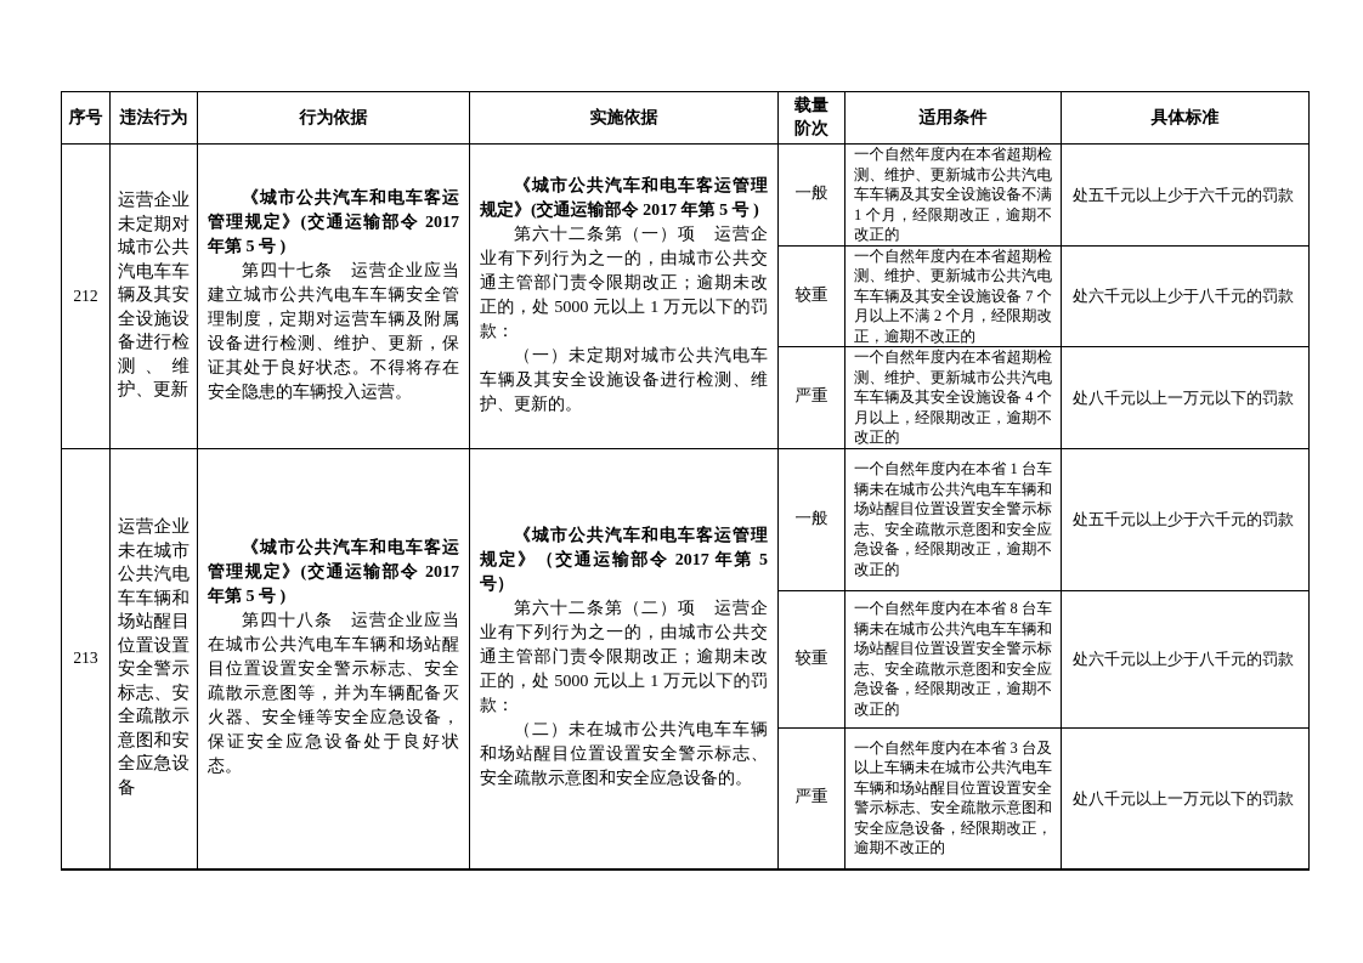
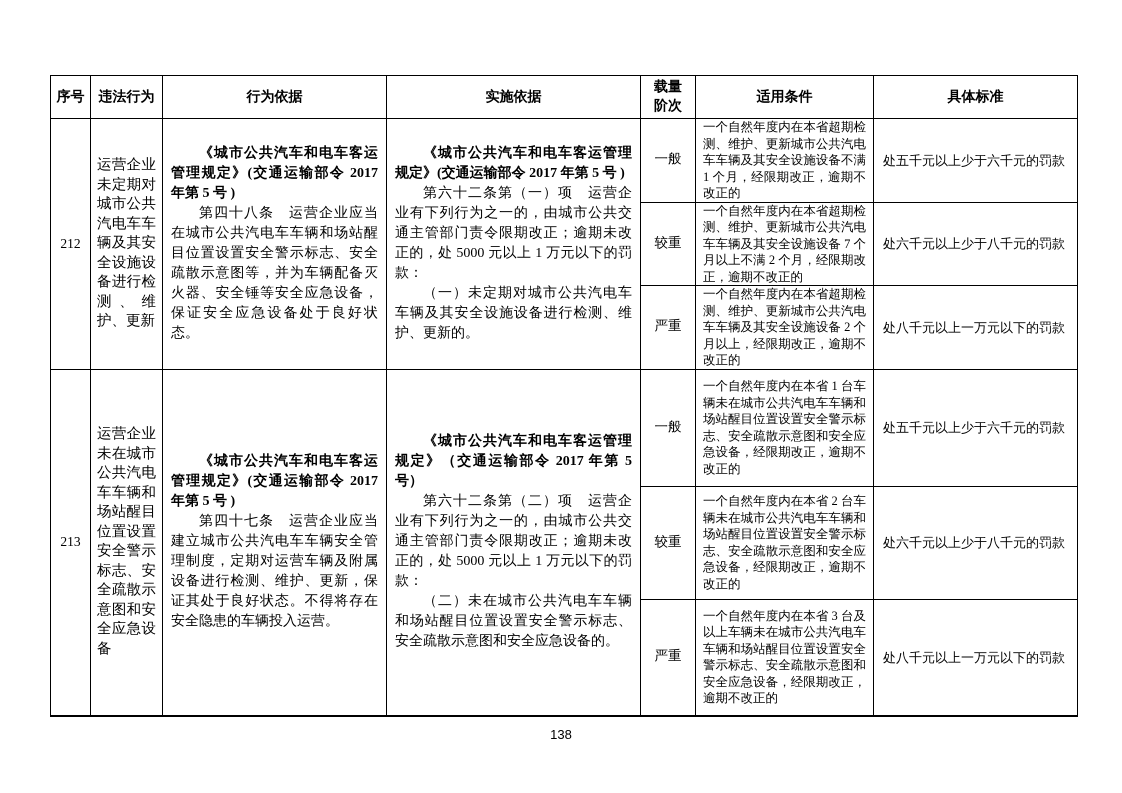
  序号	违法行为	行为依据	实施依据	载量阶次	适用条件	具体标准
- 212	运营企业未定期对城市公共汽电车车辆及其安全设施设备进行检测、维护、更新	《城市公共汽车和电车客运管理规定》(交通运输部令 2017 年第 5 号 ) 第四十七条 运营企业应当建立城市公共汽电车车辆安全管理制度，定期对运营车辆及附属设备进行检测、维护、更新，保证其处于良好状态。不得将存在安全隐患的车辆投入运营。	《城市公共汽车和电车客运管理规定》(交通运输部令 2017 年第 5 号 ) 第六十二条第（一）项 运营企业有下列行为之一的，由城市公共交通主管部门责令限期改正；逾期未改正的，处 5000 元以上 1 万元以下的罚款： （一）未定期对城市公共汽电车车辆及其安全设施设备进行检测、维护、更新的。	一般	一个自然年度内在本省超期检测、维护、更新城市公共汽电车车辆及其安全设施设备不满 1 个月，经限期改正，逾期不改正的	处五千元以上少于六千元的罚款
+ 212	运营企业未定期对城市公共汽电车车辆及其安全设施设备进行检测、维护、更新	《城市公共汽车和电车客运管理规定》(交通运输部令 2017 年第 5 号 ) 第四十八条 运营企业应当在城市公共汽电车车辆和场站醒目位置设置安全警示标志、安全疏散示意图等，并为车辆配备灭火器、安全锤等安全应急设备，保证安全应急设备处于良好状态。	《城市公共汽车和电车客运管理规定》(交通运输部令 2017 年第 5 号 ) 第六十二条第（一）项 运营企业有下列行为之一的，由城市公共交通主管部门责令限期改正；逾期未改正的，处 5000 元以上 1 万元以下的罚款： （一）未定期对城市公共汽电车车辆及其安全设施设备进行检测、维护、更新的。	一般	一个自然年度内在本省超期检测、维护、更新城市公共汽电车车辆及其安全设施设备不满 1 个月，经限期改正，逾期不改正的	处五千元以上少于六千元的罚款
  较重	一个自然年度内在本省超期检测、维护、更新城市公共汽电车车辆及其安全设施设备 7 个月以上不满 2 个月，经限期改正，逾期不改正的	处六千元以上少于八千元的罚款
- 严重	一个自然年度内在本省超期检测、维护、更新城市公共汽电车车辆及其安全设施设备 4 个月以上，经限期改正，逾期不改正的	处八千元以上一万元以下的罚款
+ 严重	一个自然年度内在本省超期检测、维护、更新城市公共汽电车车辆及其安全设施设备 2 个月以上，经限期改正，逾期不改正的	处八千元以上一万元以下的罚款
- 213	运营企业未在城市公共汽电车车辆和场站醒目位置设置安全警示标志、安全疏散示意图和安全应急设备	《城市公共汽车和电车客运管理规定》(交通运输部令 2017 年第 5 号 ) 第四十八条 运营企业应当在城市公共汽电车车辆和场站醒目位置设置安全警示标志、安全疏散示意图等，并为车辆配备灭火器、安全锤等安全应急设备，保证安全应急设备处于良好状态。	《城市公共汽车和电车客运管理规定》（交通运输部令 2017 年第 5 号） 第六十二条第（二）项 运营企业有下列行为之一的，由城市公共交通主管部门责令限期改正；逾期未改正的，处 5000 元以上 1 万元以下的罚款： （二）未在城市公共汽电车车辆和场站醒目位置设置安全警示标志、安全疏散示意图和安全应急设备的。	一般	一个自然年度内在本省 1 台车辆未在城市公共汽电车车辆和场站醒目位置设置安全警示标志、安全疏散示意图和安全应急设备，经限期改正，逾期不改正的	处五千元以上少于六千元的罚款
+ 213	运营企业未在城市公共汽电车车辆和场站醒目位置设置安全警示标志、安全疏散示意图和安全应急设备	《城市公共汽车和电车客运管理规定》(交通运输部令 2017 年第 5 号 ) 第四十七条 运营企业应当建立城市公共汽电车车辆安全管理制度，定期对运营车辆及附属设备进行检测、维护、更新，保证其处于良好状态。不得将存在安全隐患的车辆投入运营。	《城市公共汽车和电车客运管理规定》（交通运输部令 2017 年第 5 号） 第六十二条第（二）项 运营企业有下列行为之一的，由城市公共交通主管部门责令限期改正；逾期未改正的，处 5000 元以上 1 万元以下的罚款： （二）未在城市公共汽电车车辆和场站醒目位置设置安全警示标志、安全疏散示意图和安全应急设备的。	一般	一个自然年度内在本省 1 台车辆未在城市公共汽电车车辆和场站醒目位置设置安全警示标志、安全疏散示意图和安全应急设备，经限期改正，逾期不改正的	处五千元以上少于六千元的罚款
- 较重	一个自然年度内在本省 8 台车辆未在城市公共汽电车车辆和场站醒目位置设置安全警示标志、安全疏散示意图和安全应急设备，经限期改正，逾期不改正的	处六千元以上少于八千元的罚款
+ 较重	一个自然年度内在本省 2 台车辆未在城市公共汽电车车辆和场站醒目位置设置安全警示标志、安全疏散示意图和安全应急设备，经限期改正，逾期不改正的	处六千元以上少于八千元的罚款
  严重	一个自然年度内在本省 3 台及以上车辆未在城市公共汽电车车辆和场站醒目位置设置安全警示标志、安全疏散示意图和安全应急设备，经限期改正，逾期不改正的	处八千元以上一万元以下的罚款
+ 138
